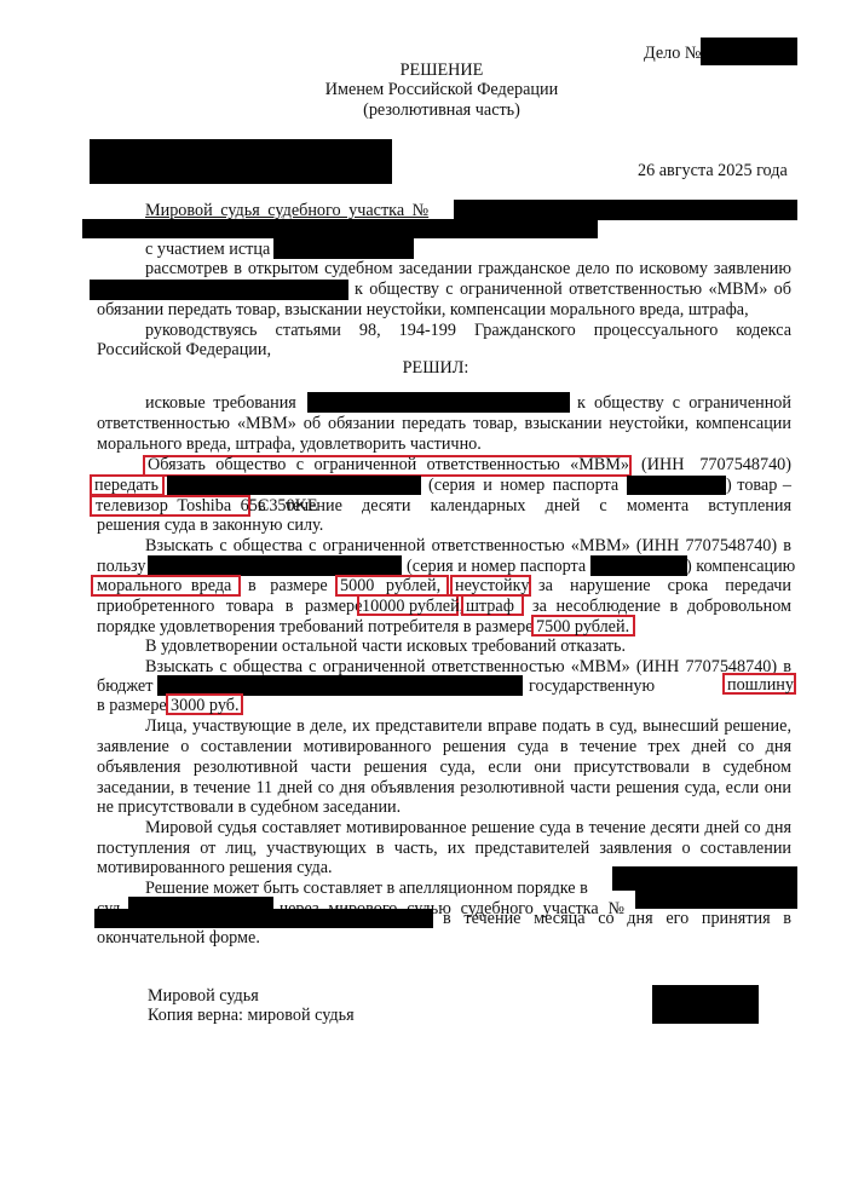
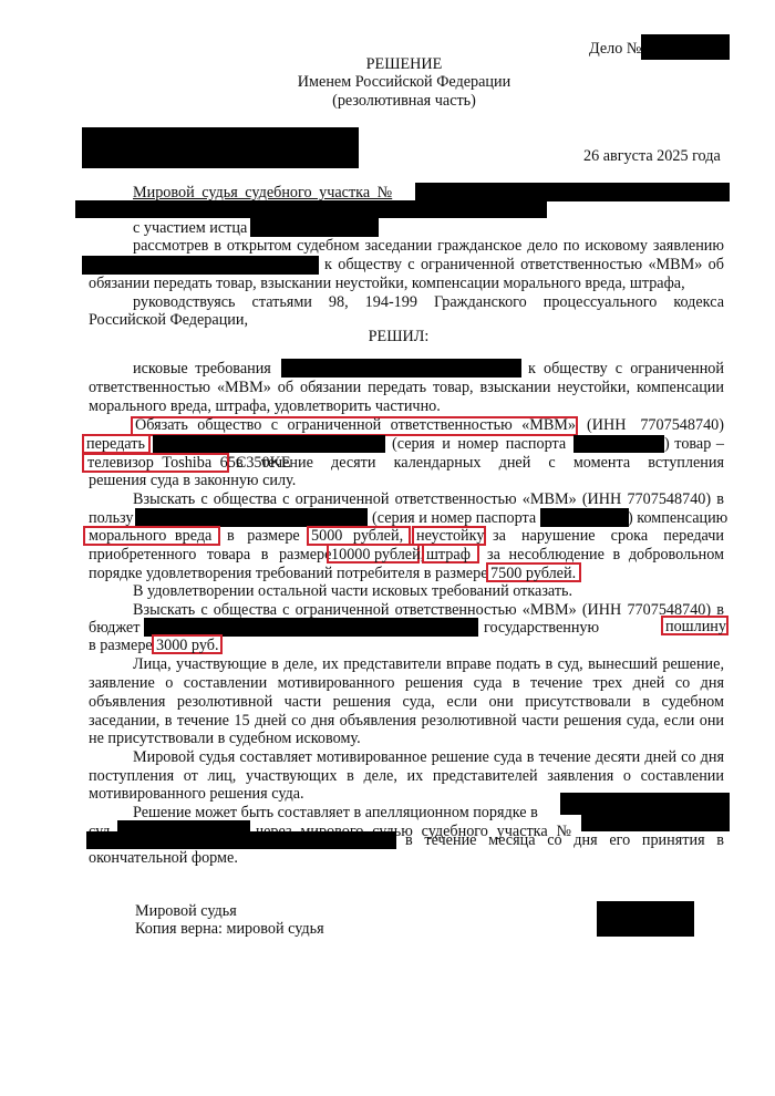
  Дело №
  РЕШЕНИЕ
  Именем Российской Федерации
  (резолютивная часть)
  26 августа 2025 года
  Мировой судья судебного участка №
  с участием истца
  рассмотрев в открытом судебном заседании гражданское дело по исковому заявлению
  к обществу с ограниченной ответственностью «МВМ» об
  обязании передать товар, взыскании неустойки, компенсации морального вреда, штрафа,
  руководствуясь статьями 98, 194-199 Гражданского процессуального кодекса
  Российской Федерации,
  РЕШИЛ:
  исковые требования
  к обществу с ограниченной
  ответственностью «МВМ» об обязании передать товар, взыскании неустойки, компенсации
  морального вреда, штрафа, удовлетворить частично.
  Обязать общество с ограниченной ответственностью «МВМ»
  (ИНН 7707548740)
  передать
  (серия и номер паспорта
  ) товар –
  телевизор Toshiba 65C350KE
  в течение десяти календарных дней с момента вступления
  решения суда в законную силу.
  Взыскать с общества с ограниченной ответственностью «МВМ» (ИНН 7707548740) в
  пользу
  (серия и номер паспорта
  ) компенсацию
  морального вреда
  в размере
  5000 рублей,
  неустойку
  за нарушение срока передачи
  приобретенного товара в размере
  10000 рублей,
  штраф
  за несоблюдение в добровольном
  порядке удовлетворения требований потребителя в размере
  7500 рублей.
  В удовлетворении остальной части исковых требований отказать.
  Взыскать с общества с ограниченной ответственностью «МВМ» (ИНН 7707548740) в
  бюджет
  государственную
  пошлину
  в размере
  3000 руб.
  Лица, участвующие в деле, их представители вправе подать в суд, вынесший решение,
  заявление о составлении мотивированного решения суда в течение трех дней со дня
  объявления резолютивной части решения суда, если они присутствовали в судебном
- заседании, в течение 11 дней со дня объявления резолютивной части решения суда, если они
+ заседании, в течение 15 дней со дня объявления резолютивной части решения суда, если они
- не присутствовали в судебном заседании.
+ не присутствовали в судебном исковому.
  Мировой судья составляет мотивированное решение суда в течение десяти дней со дня
- поступления от лиц, участвующих в часть, их представителей заявления о составлении
+ поступления от лиц, участвующих в деле, их представителей заявления о составлении
  мотивированного решения суда.
  Решение может быть составляет в апелляционном порядке в
  в течение месяца со дня его принятия в
  окончательной форме.
  Мировой судья
  Копия верна: мировой судья
